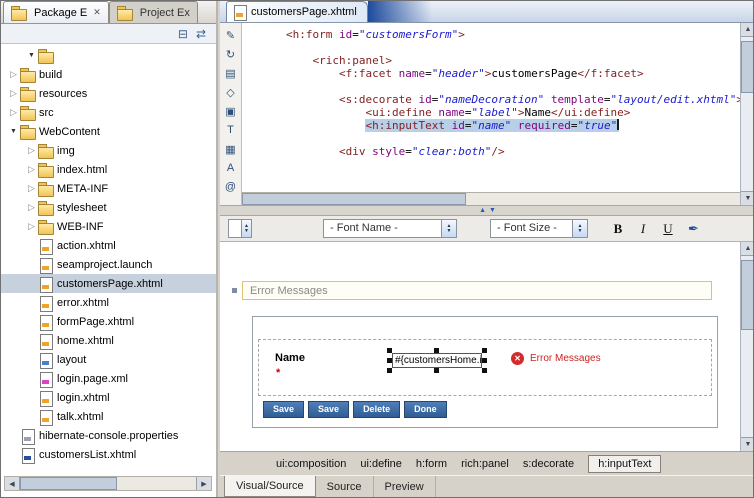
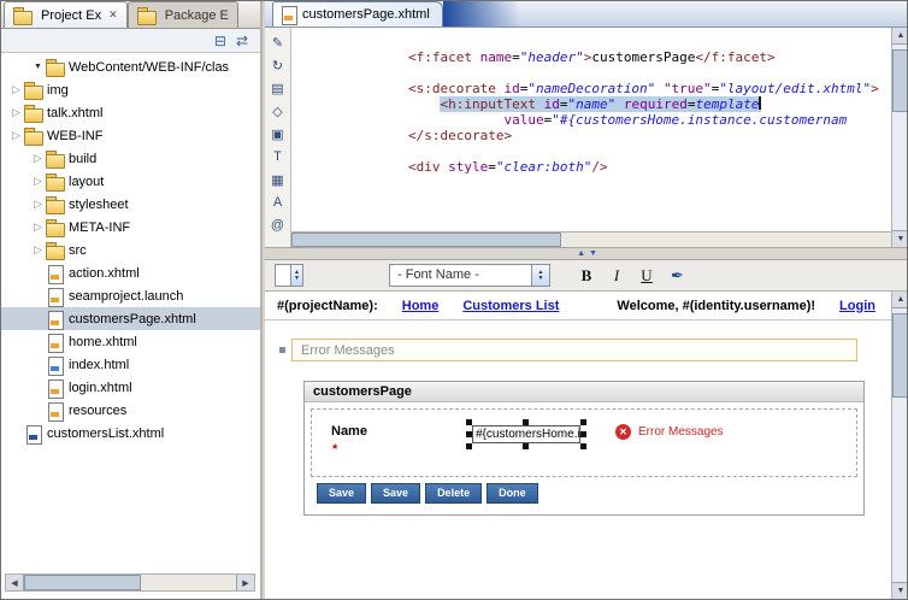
- Package E
+ Project Ex
  ✕
- Project Ex
+ Package E
  ⊟
  ⇄
+ WebContent/WEB-INF/clas
  ▷
- build
+ img
  ▷
- resources
+ talk.xhtml
  ▷
- src
+ WEB-INF
- WebContent
  ▷
- img
+ build
  ▷
- index.html
+ layout
  ▷
- META-INF
+ stylesheet
  ▷
- stylesheet
+ META-INF
  ▷
- WEB-INF
+ src
  action.xhtml
  seamproject.launch
  customersPage.xhtml
- error.xhtml
- formPage.xhtml
  home.xhtml
- layout
+ index.html
- login.page.xml
  login.xhtml
- talk.xhtml
+ resources
- hibernate-console.properties
  customersList.xhtml
  customersPage.xhtml
  ✎
  ↻
  ▤
  ◇
  ▣
  T
  ▦
  A
  @
- <h:form id="customersForm">
- <rich:panel>
  <f:facet name="header">customersPage</f:facet>
- <s:decorate id="nameDecoration" template="layout/edit.xhtml"
+ <s:decorate id="nameDecoration" "true"="layout/edit.xhtml">
- <ui:define name="label">Name</ui:define>
- <h:inputText id="name" required="true"
+ <h:inputText id="name" required=template
+ value="#{customersHome.instance.customernam
+ </s:decorate>
  <div style="clear:both"/>
  - Font Name -
- - Font Size -
  B
  I
  U
  ✒
+ #(projectName):
+ Home
+ Customers List
+ Welcome, #(identity.username)!
+ Login
  Error Messages
+ customersPage
  Name
  *
  #{customersHome.i
  ✕
  Error Messages
  Save
  Save
  Delete
  Done
- ui:composition
- ui:define
- h:form
- rich:panel
- s:decorate
- h:inputText
- Visual/Source
- Source
- Preview
